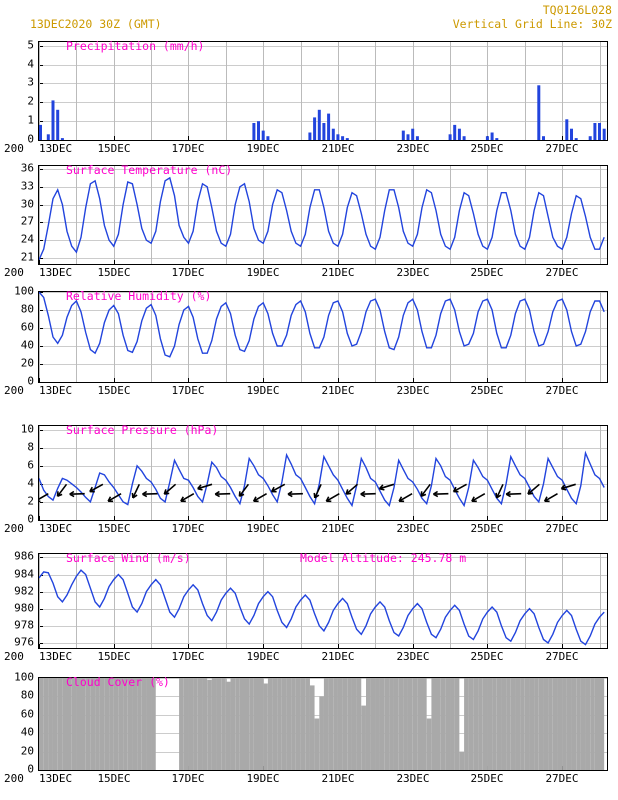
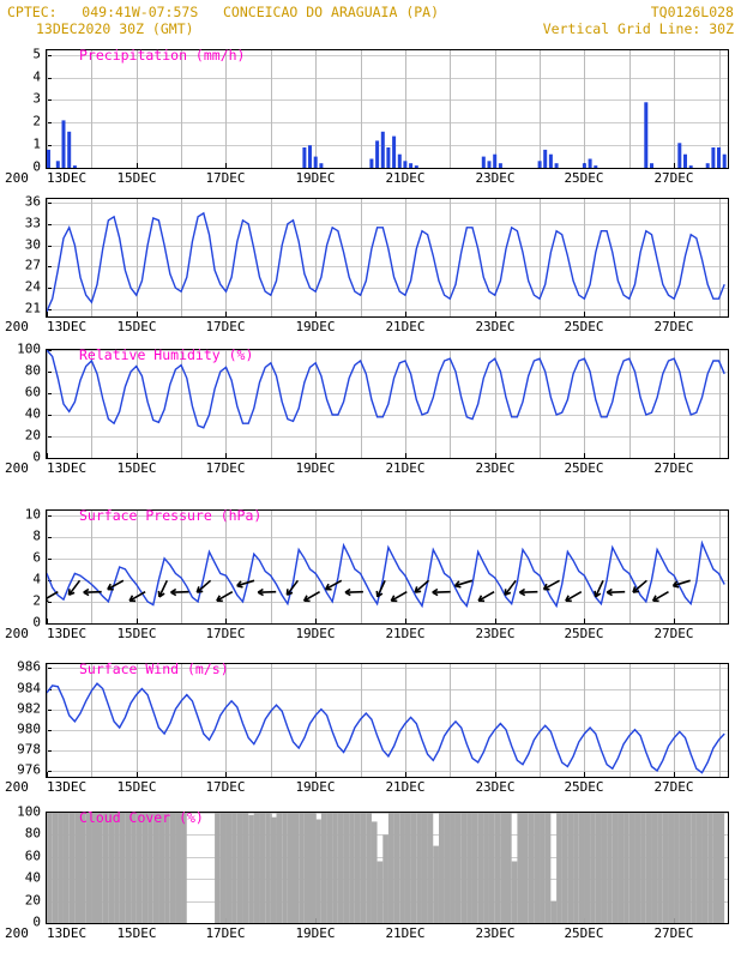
+ CPTEC: 049:41W-07:57S CONCEICAO DO ARAGUAIA (PA)
  13DEC2020 30Z (GMT)
  Vertical Grid Line: 30Z
  TQ0126L028
  0
  1
  2
  3
  4
  5
  13DEC
  15DEC
  17DEC
  19DEC
  21DEC
  23DEC
  25DEC
  27DEC
  200
  Precipitation (mm/h)
  21
  24
  27
  30
  33
  36
  13DEC
  15DEC
  17DEC
  19DEC
  21DEC
  23DEC
  25DEC
  27DEC
  200
- Surface Temperature (nC)
  0
  20
  40
  60
  80
  100
  13DEC
  15DEC
  17DEC
  19DEC
  21DEC
  23DEC
  25DEC
  27DEC
  200
  Relative Humidity (%)
  0
  2
  4
  6
  8
  10
  13DEC
  15DEC
  17DEC
  19DEC
  21DEC
  23DEC
  25DEC
  27DEC
  200
  Surface Pressure (hPa)
  976
  978
  980
  982
  984
  986
  13DEC
  15DEC
  17DEC
  19DEC
  21DEC
  23DEC
  25DEC
  27DEC
  200
  Surface Wind (m/s)
- Model Altitude: 245.78 m
  0
  20
  40
  60
  80
  100
  13DEC
  15DEC
  17DEC
  19DEC
  21DEC
  23DEC
  25DEC
  27DEC
  200
  Cloud Cover (%)
